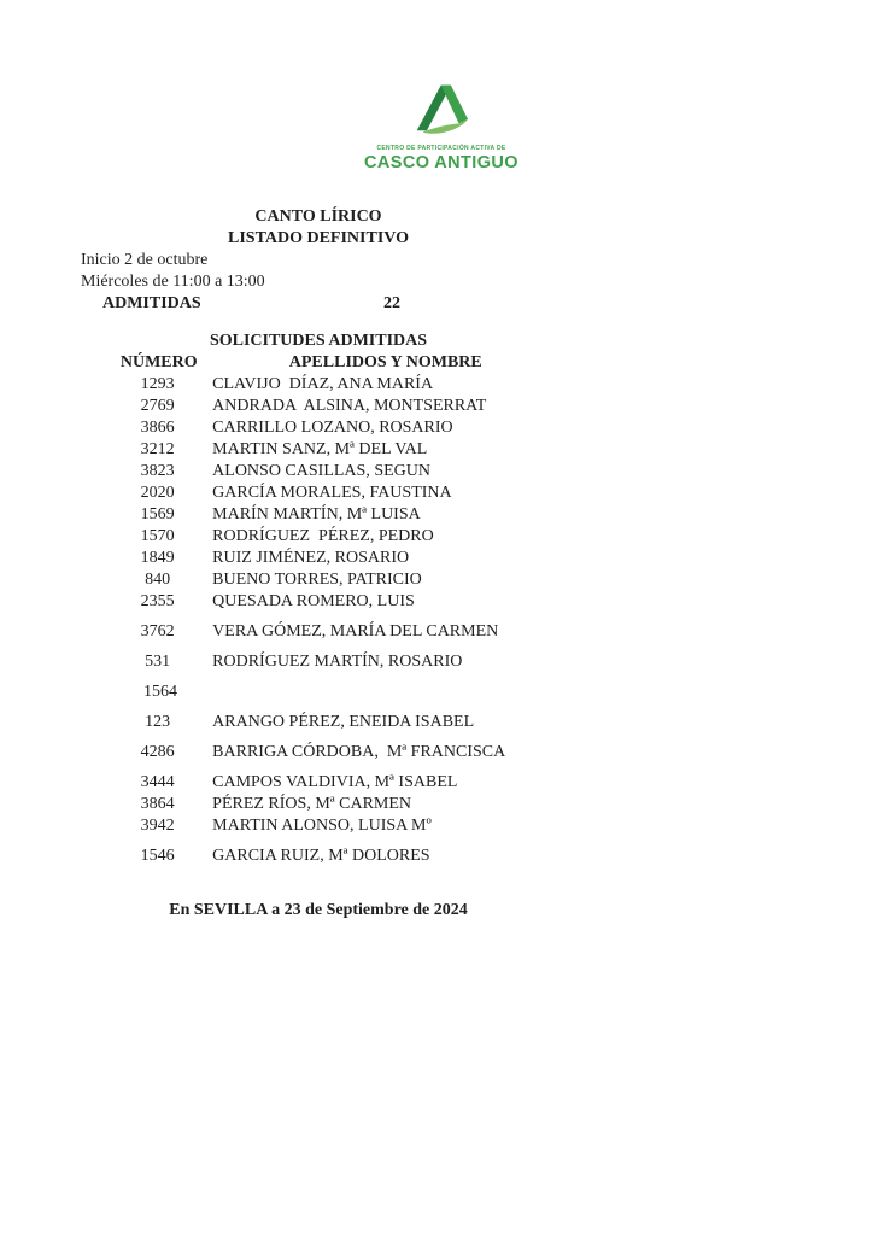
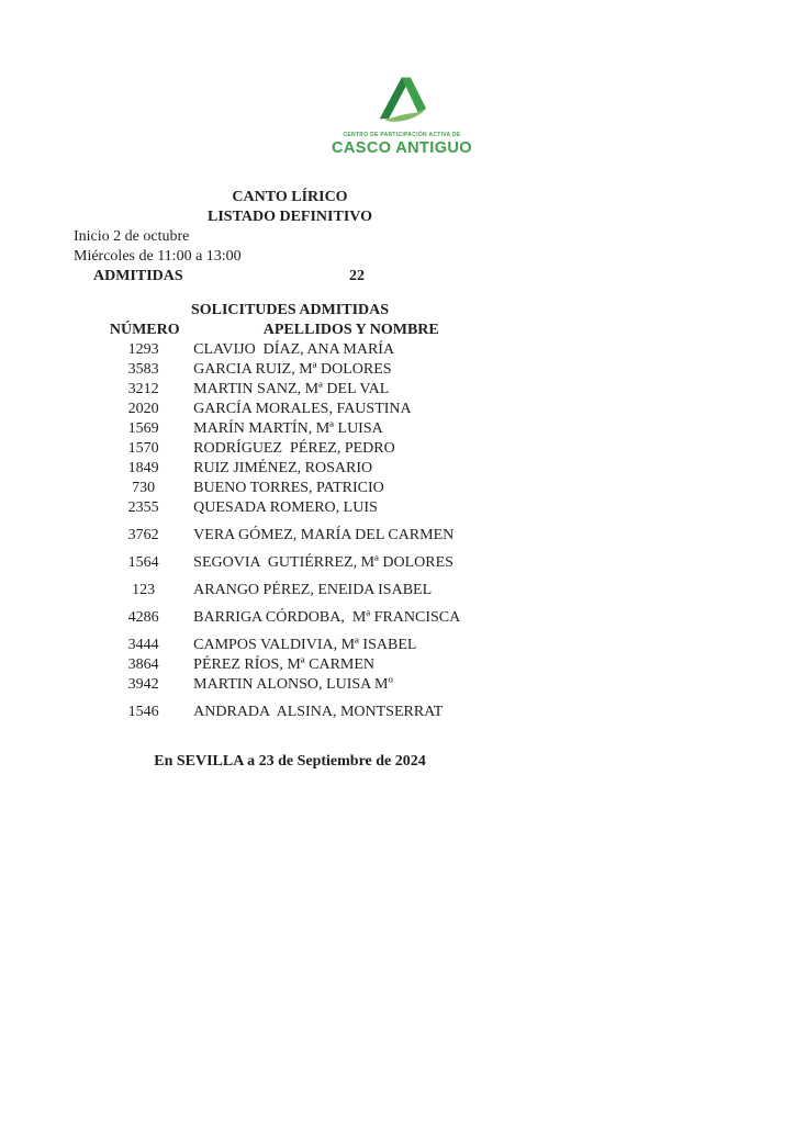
  CASCO ANTIGUO
  CANTO LÍRICO
  LISTADO DEFINITIVO
  Inicio 2 de octubre
  Miércoles de 11:00 a 13:00
  ADMITIDAS
  22
  SOLICITUDES ADMITIDAS
  NÚMERO
  APELLIDOS Y NOMBRE
  1293
  CLAVIJO DÍAZ, ANA MARÍA
- 2769
+ 3583
- ANDRADA ALSINA, MONTSERRAT
+ GARCIA RUIZ, Mª DOLORES
- 3866
- CARRILLO LOZANO, ROSARIO
  3212
  MARTIN SANZ, Mª DEL VAL
- 3823
- ALONSO CASILLAS, SEGUN
  2020
  GARCÍA MORALES, FAUSTINA
  1569
  MARÍN MARTÍN, Mª LUISA
  1570
  RODRÍGUEZ PÉREZ, PEDRO
  1849
  RUIZ JIMÉNEZ, ROSARIO
- 840
+ 730
  BUENO TORRES, PATRICIO
  2355
  QUESADA ROMERO, LUIS
  3762
  VERA GÓMEZ, MARÍA DEL CARMEN
- 531
- RODRÍGUEZ MARTÍN, ROSARIO
  1564
+ SEGOVIA GUTIÉRREZ, Mª DOLORES
  123
  ARANGO PÉREZ, ENEIDA ISABEL
  4286
  BARRIGA CÓRDOBA, Mª FRANCISCA
  3444
  CAMPOS VALDIVIA, Mª ISABEL
  3864
  PÉREZ RÍOS, Mª CARMEN
  3942
  MARTIN ALONSO, LUISA Mº
  1546
- GARCIA RUIZ, Mª DOLORES
+ ANDRADA ALSINA, MONTSERRAT
  En SEVILLA a 23 de Septiembre de 2024
